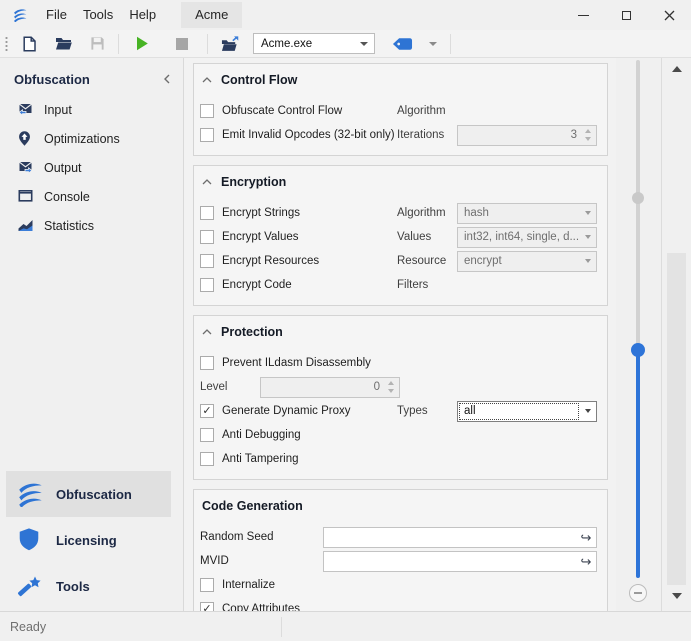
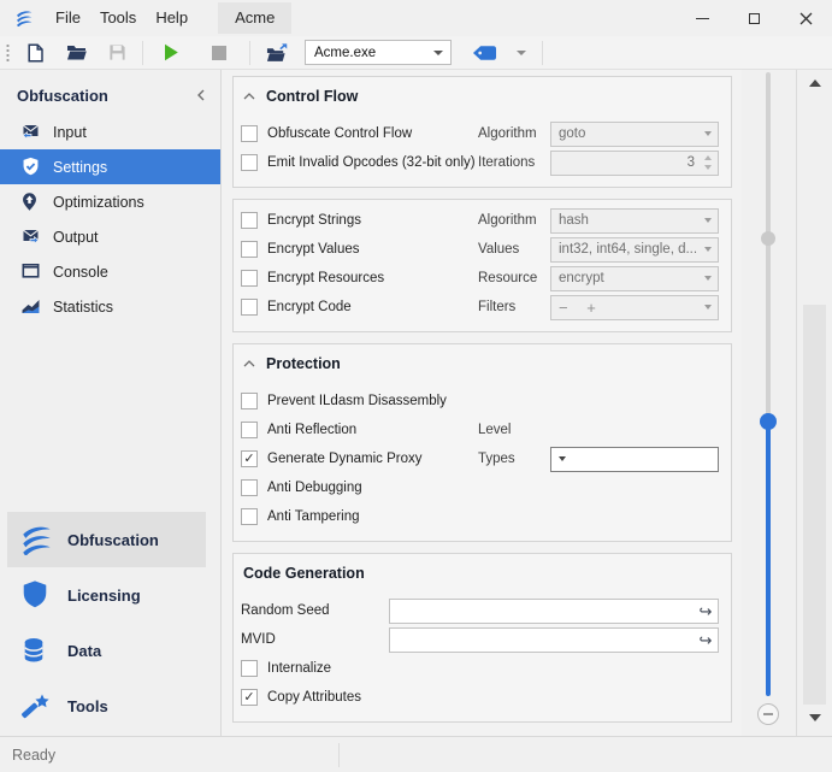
  File
  Tools
  Help
  Acme
  Acme.exe
  Obfuscation
  Input
+ Settings
  Optimizations
  Output
  Console
  Statistics
  Obfuscation
  Licensing
+ Data
  Tools
  Control Flow
  Obfuscate Control Flow
  Algorithm
+ goto
  Emit Invalid Opcodes (32-bit only)
  Iterations
  3
- Encryption
  Encrypt Strings
  Algorithm
  hash
  Encrypt Values
  Values
  int32, int64, single, d...
  Encrypt Resources
  Resource
  encrypt
  Encrypt Code
  Filters
+ − +
  Protection
  Prevent ILdasm Disassembly
+ Anti Reflection
  Level
- 0
  ✓
  Generate Dynamic Proxy
  Types
- all
  Anti Debugging
  Anti Tampering
  Code Generation
  Random Seed
  ↪
  MVID
  ↪
  Internalize
  ✓
  Copy Attributes
  Ready
